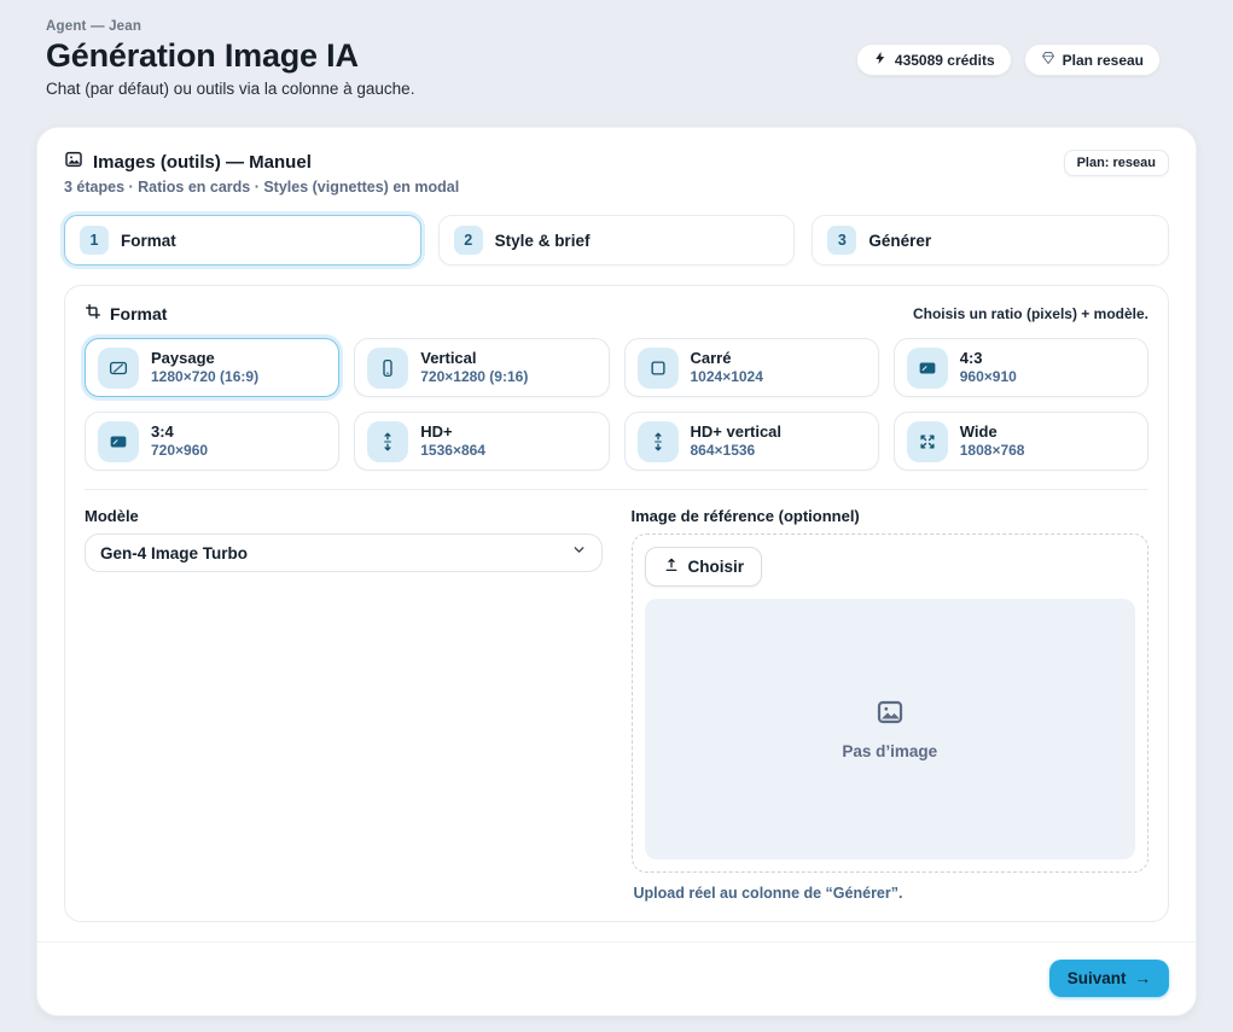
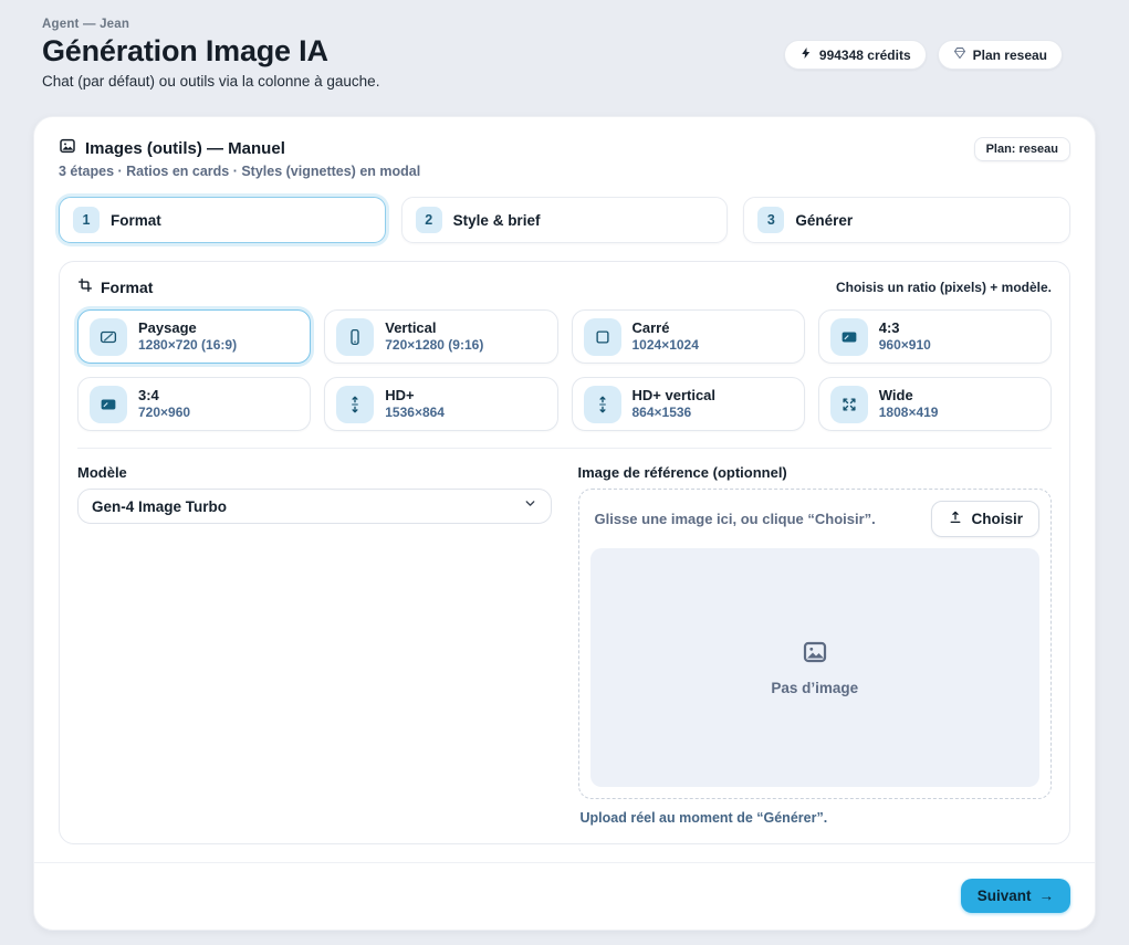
  Agent — Jean
  Génération Image IA
  Chat (par défaut) ou outils via la colonne à gauche.
- 435089 crédits
+ 994348 crédits
  Plan reseau
  Images (outils) — Manuel
  3 étapes · Ratios en cards · Styles (vignettes) en modal
  Plan: reseau
  1
  Format
  2
  Style & brief
  3
  Générer
  Format
  Choisis un ratio (pixels) + modèle.
  Paysage
  1280×720 (16:9)
  Vertical
  720×1280 (9:16)
  Carré
  1024×1024
  4:3
  960×910
  3:4
  720×960
  HD+
  1536×864
  HD+ vertical
  864×1536
  Wide
- 1808×768
+ 1808×419
  Modèle
  Gen-4 Image Turbo
  Image de référence (optionnel)
+ Glisse une image ici, ou clique “Choisir”.
  Choisir
  Pas d’image
- Upload réel au colonne de “Générer”.
+ Upload réel au moment de “Générer”.
  Suivant
  →
